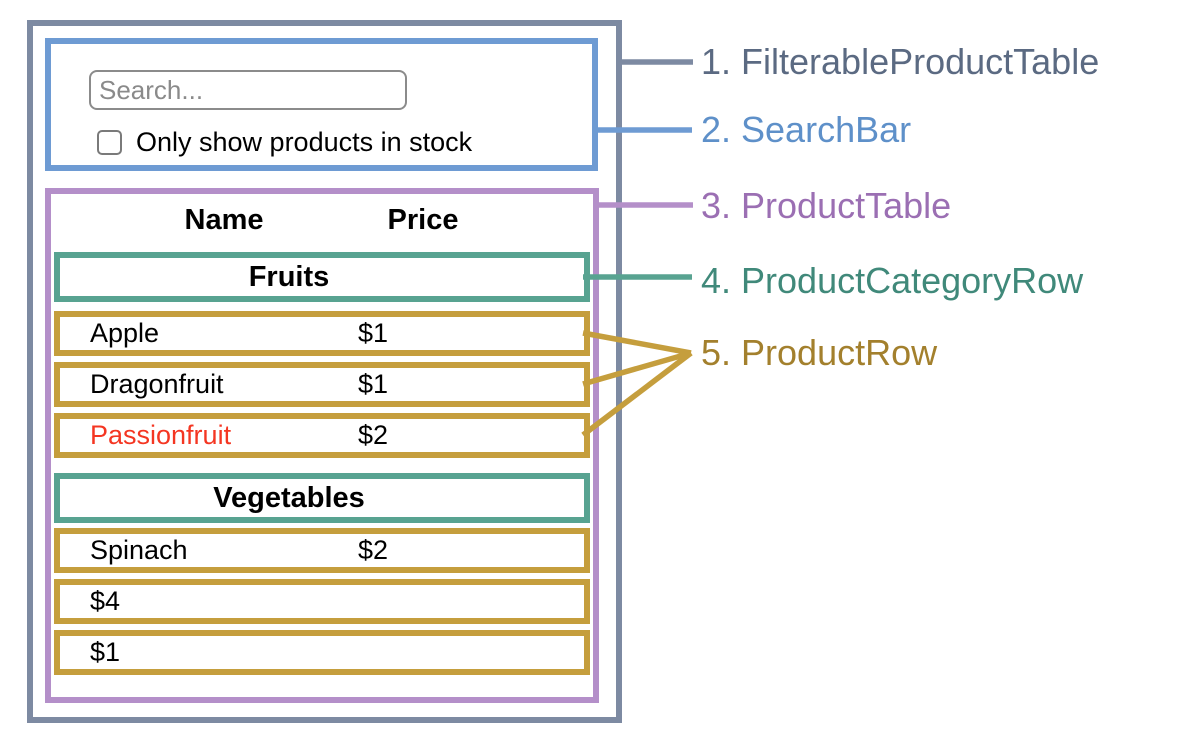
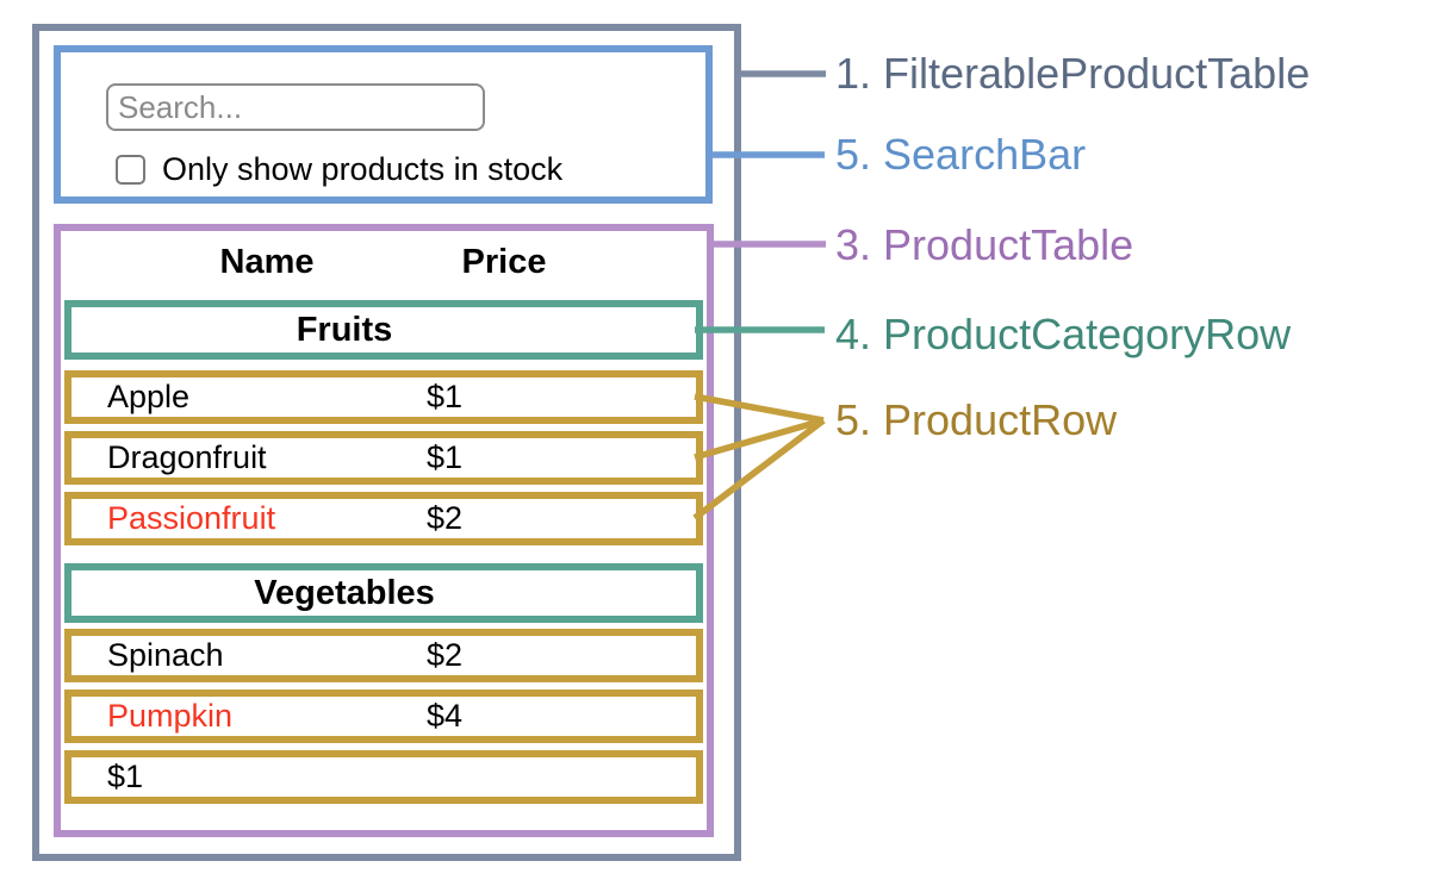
  Search...
  Only show products in stock
  Name
  Price
  Fruits
  Apple
  $1
  Dragonfruit
  $1
  Passionfruit
  $2
  Vegetables
  Spinach
  $2
+ Pumpkin
  $4
  $1
  1. FilterableProductTable
- 2. SearchBar
+ 5. SearchBar
  3. ProductTable
  4. ProductCategoryRow
  5. ProductRow
